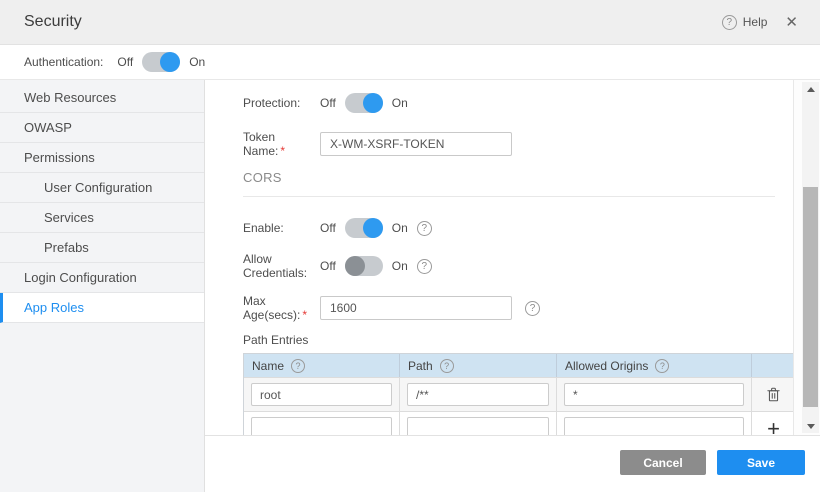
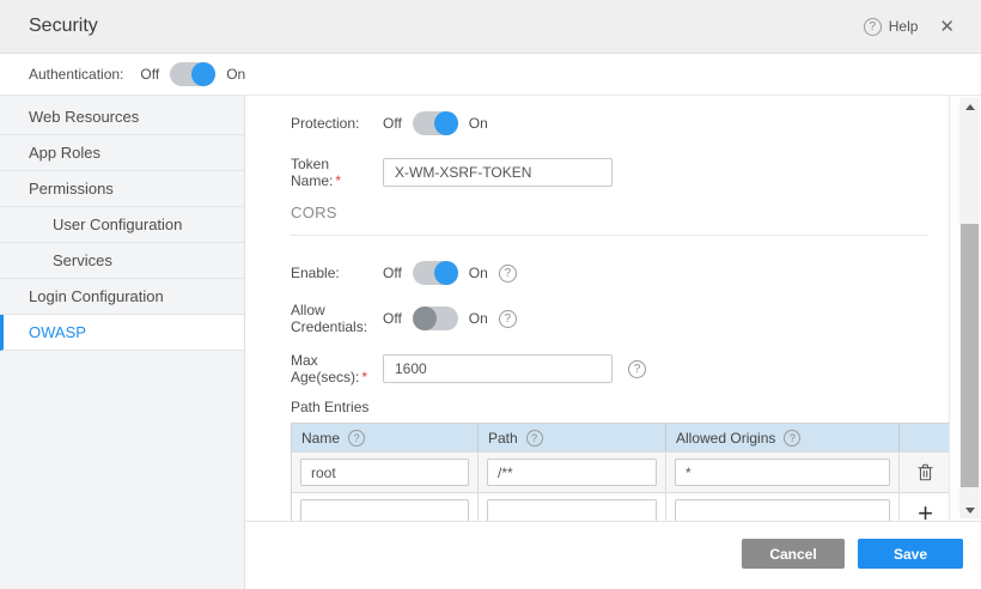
  Security
  ?
  Help
  ✕
  Authentication:
  Off
  On
  Web Resources
- OWASP
+ App Roles
  Permissions
  User Configuration
  Services
- Prefabs
  Login Configuration
- App Roles
+ OWASP
  Protection:
  Off
  On
  Token Name: *
  X-WM-XSRF-TOKEN
  CORS
  Enable:
  Off
  On
  ?
  Allow Credentials:
  Off
  On
  ?
  Max Age(secs): *
  1600
  ?
  Path Entries
  Name
  ?
  Path
  ?
  Allowed Origins
  ?
  root
  /**
  *
  +
  Cancel
  Save
